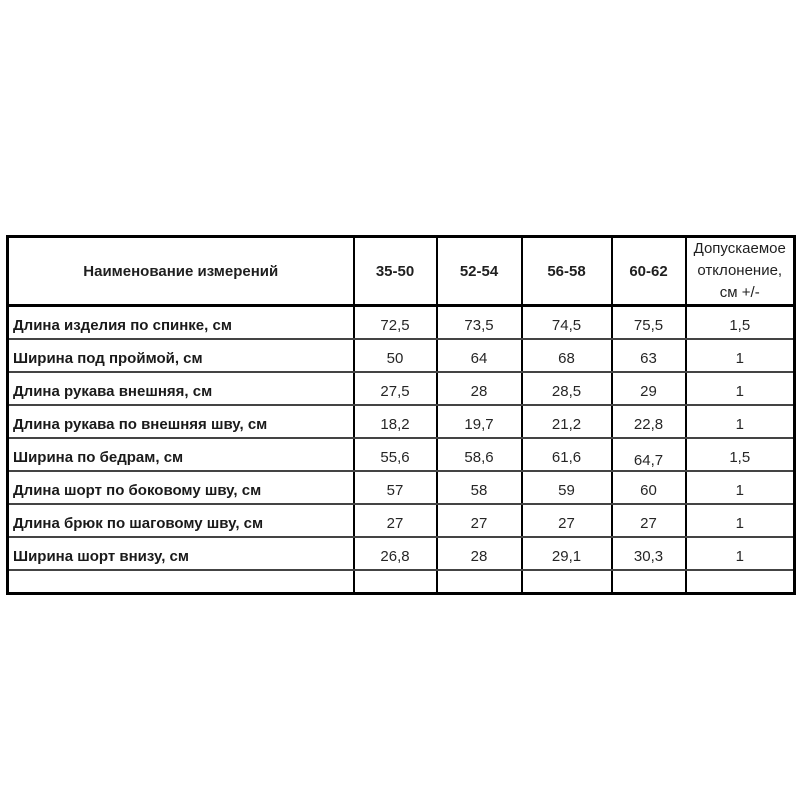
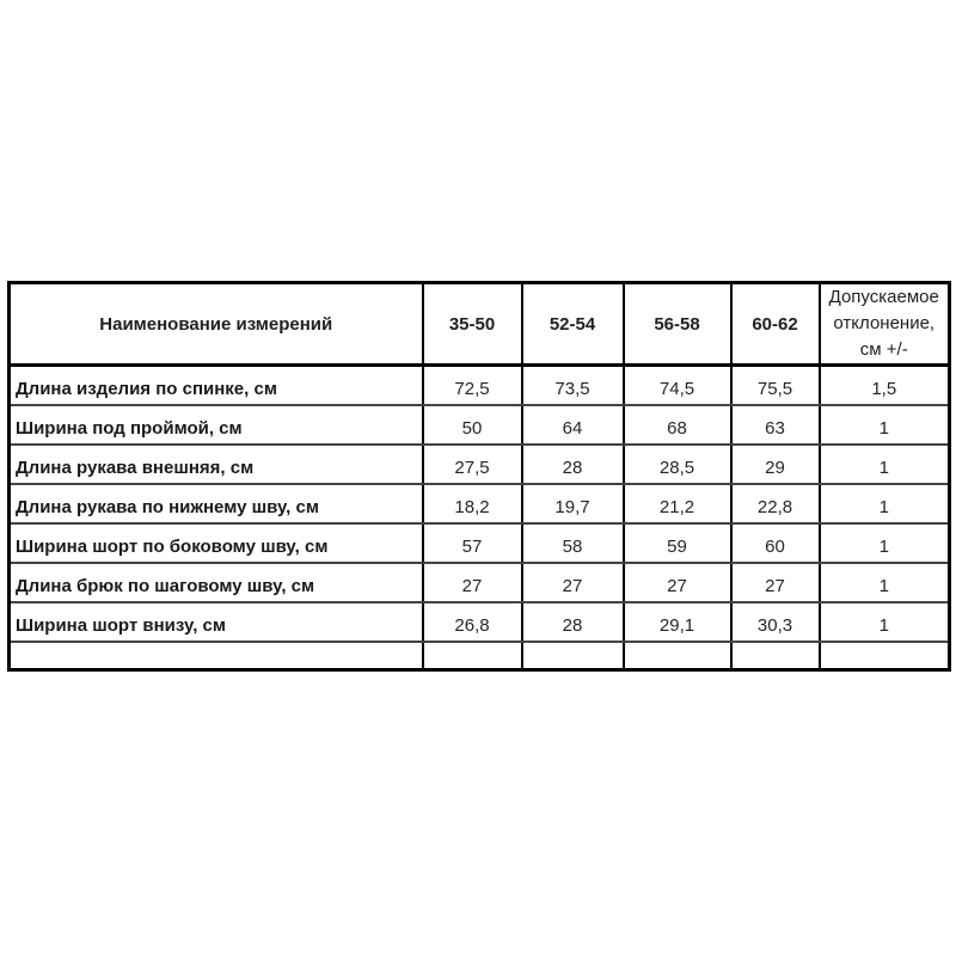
  Наименование измерений	35-50	52-54	56-58	60-62	Допускаемое отклонение, см +/-
  Длина изделия по спинке, см	72,5	73,5	74,5	75,5	1,5
  Ширина под проймой, см	50	64	68	63	1
  Длина рукава внешняя, см	27,5	28	28,5	29	1
- Длина рукава по внешняя шву, см	18,2	19,7	21,2	22,8	1
+ Длина рукава по нижнему шву, см	18,2	19,7	21,2	22,8	1
- Ширина по бедрам, см	55,6	58,6	61,6	64,7	1,5
- Длина шорт по боковому шву, см	57	58	59	60	1
+ Ширина шорт по боковому шву, см	57	58	59	60	1
  Длина брюк по шаговому шву, см	27	27	27	27	1
  Ширина шорт внизу, см	26,8	28	29,1	30,3	1
